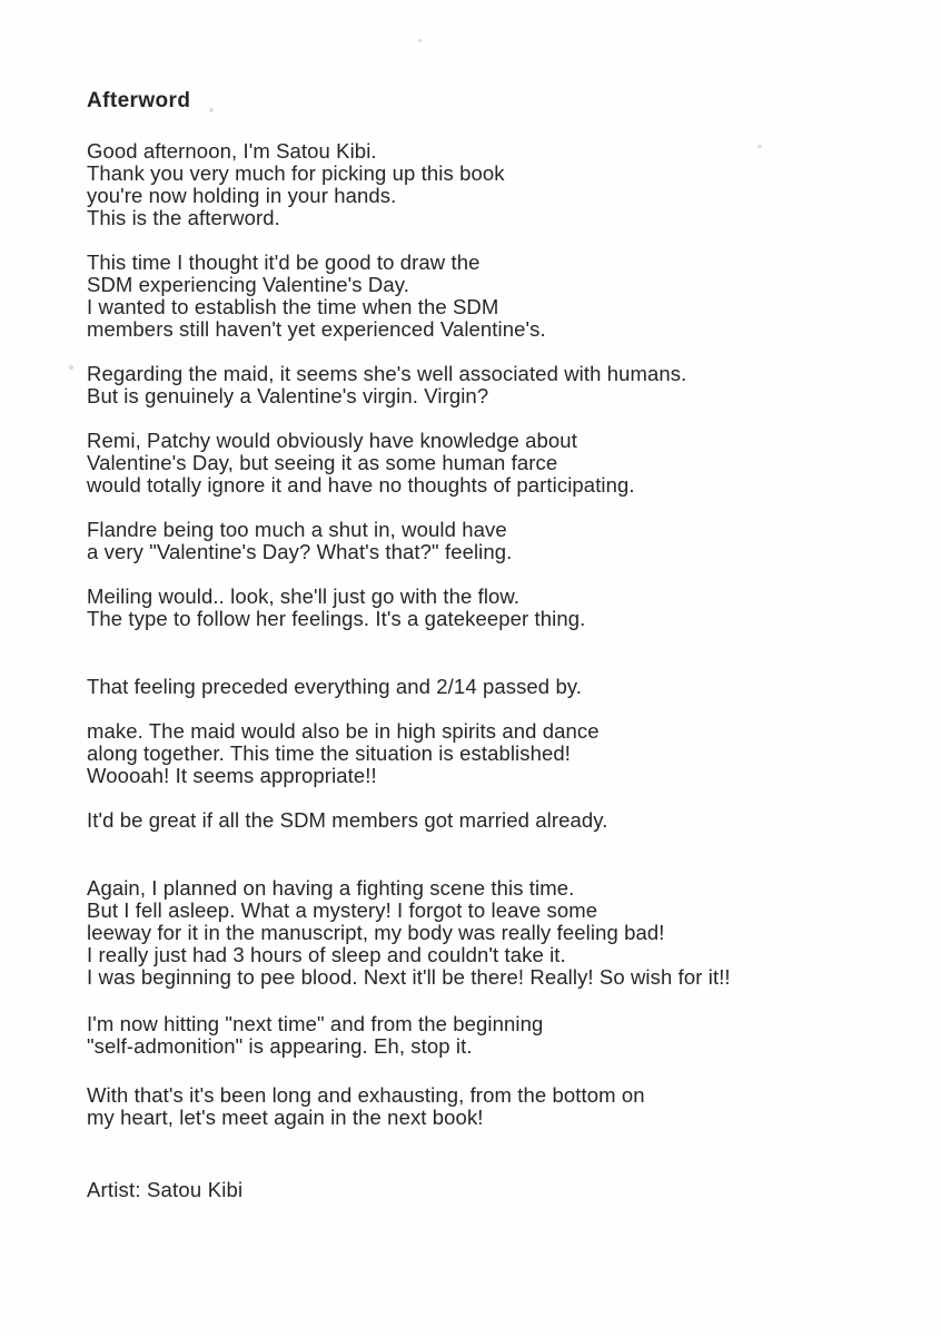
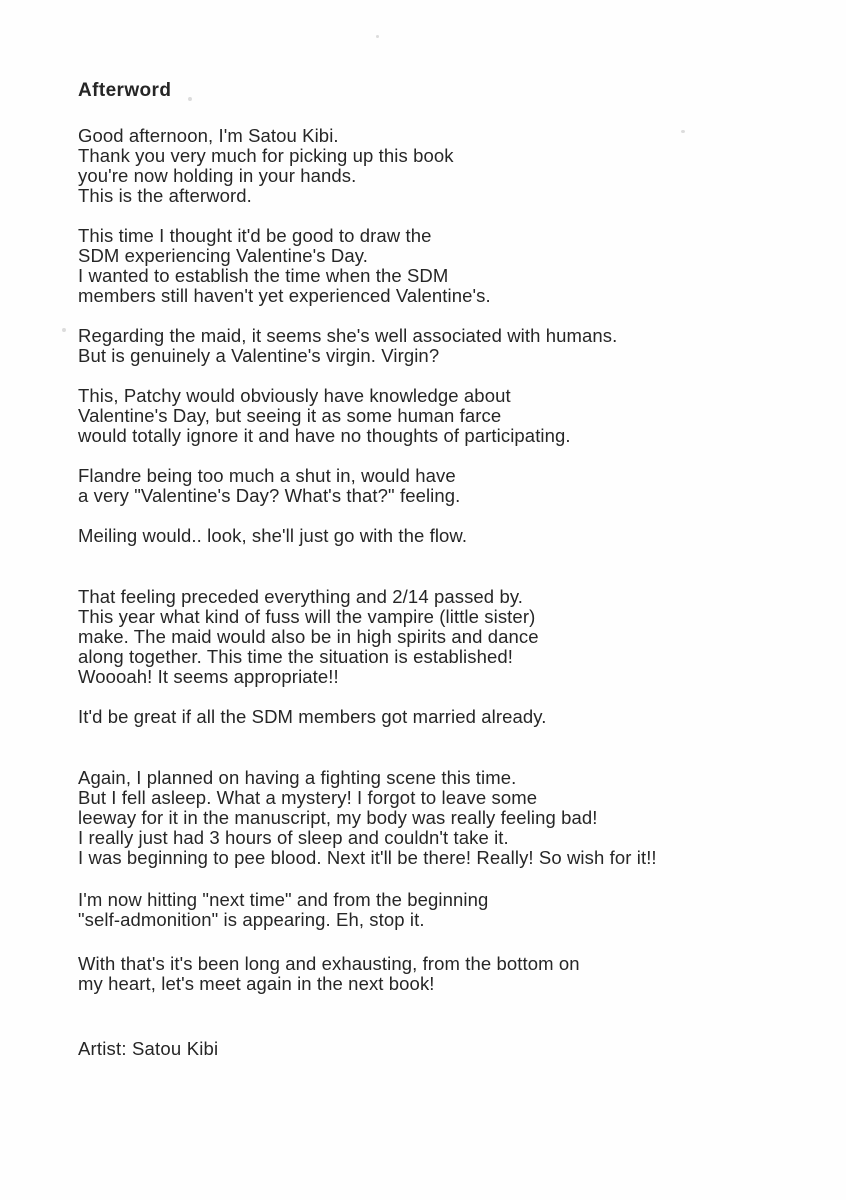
  Afterword
  Good afternoon, I'm Satou Kibi.
  Thank you very much for picking up this book
  you're now holding in your hands.
  This is the afterword.
  This time I thought it'd be good to draw the
  SDM experiencing Valentine's Day.
  I wanted to establish the time when the SDM
  members still haven't yet experienced Valentine's.
  Regarding the maid, it seems she's well associated with humans.
  But is genuinely a Valentine's virgin. Virgin?
- Remi, Patchy would obviously have knowledge about
+ This, Patchy would obviously have knowledge about
  Valentine's Day, but seeing it as some human farce
  would totally ignore it and have no thoughts of participating.
  Flandre being too much a shut in, would have
  a very "Valentine's Day? What's that?" feeling.
  Meiling would.. look, she'll just go with the flow.
- The type to follow her feelings. It's a gatekeeper thing.
  That feeling preceded everything and 2/14 passed by.
+ This year what kind of fuss will the vampire (little sister)
  make. The maid would also be in high spirits and dance
  along together. This time the situation is established!
  Woooah! It seems appropriate!!
  It'd be great if all the SDM members got married already.
  Again, I planned on having a fighting scene this time.
  But I fell asleep. What a mystery! I forgot to leave some
  leeway for it in the manuscript, my body was really feeling bad!
  I really just had 3 hours of sleep and couldn't take it.
  I was beginning to pee blood. Next it'll be there! Really! So wish for it!!
  I'm now hitting "next time" and from the beginning
  "self-admonition" is appearing. Eh, stop it.
  With that's it's been long and exhausting, from the bottom on
  my heart, let's meet again in the next book!
  Artist: Satou Kibi
